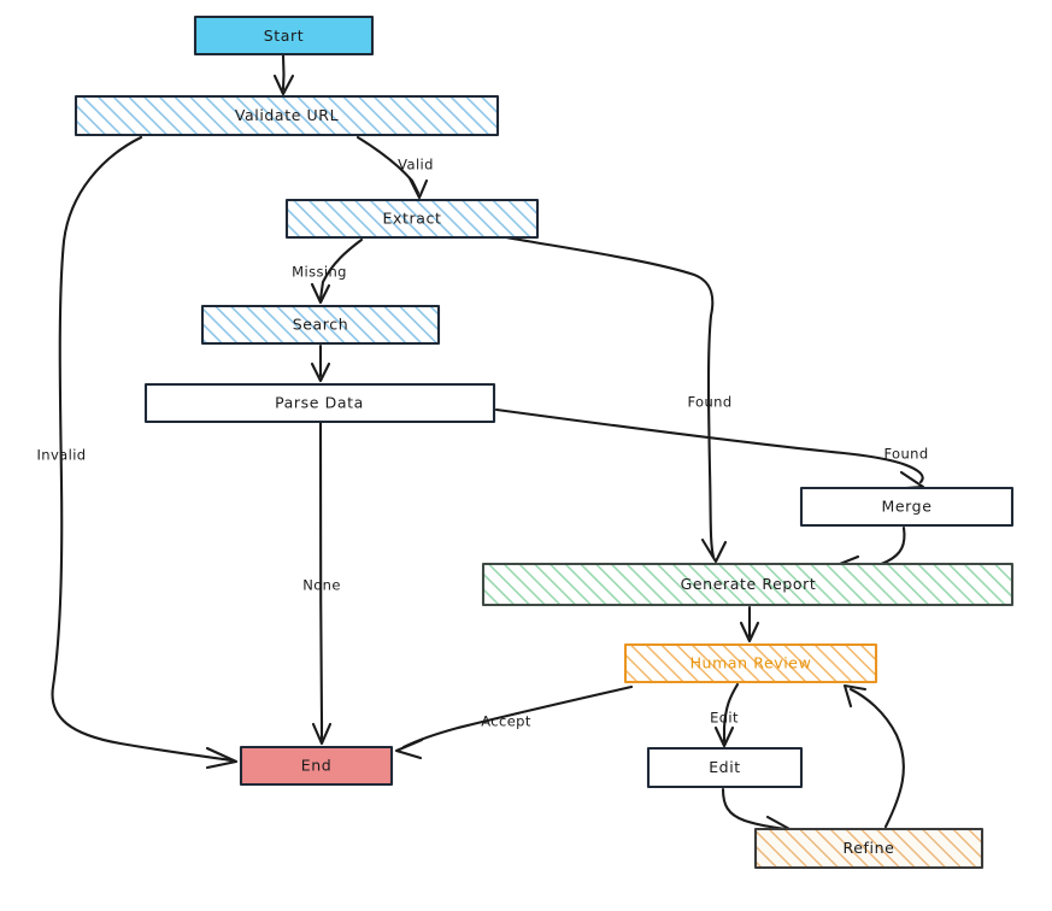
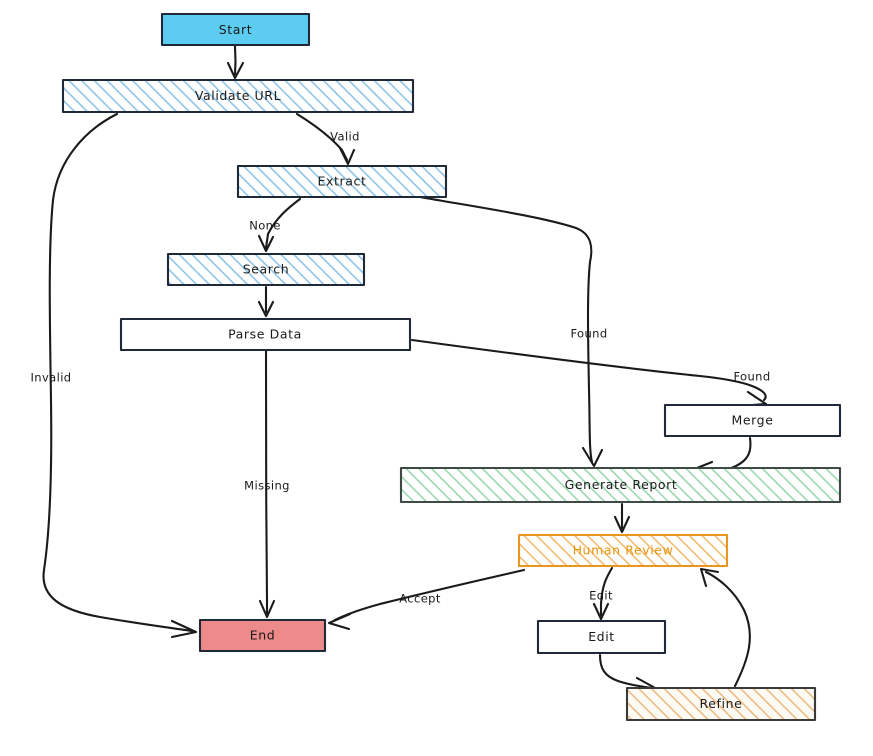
  Valid
  Invalid
- Missing
+ None
  Found
  Found
- None
+ Missing
  Accept
  Edit
  Start
  Validate URL
  Extract
  Search
  Parse Data
  Merge
  Generate Report
  Human Review
  End
  Edit
  Refine
